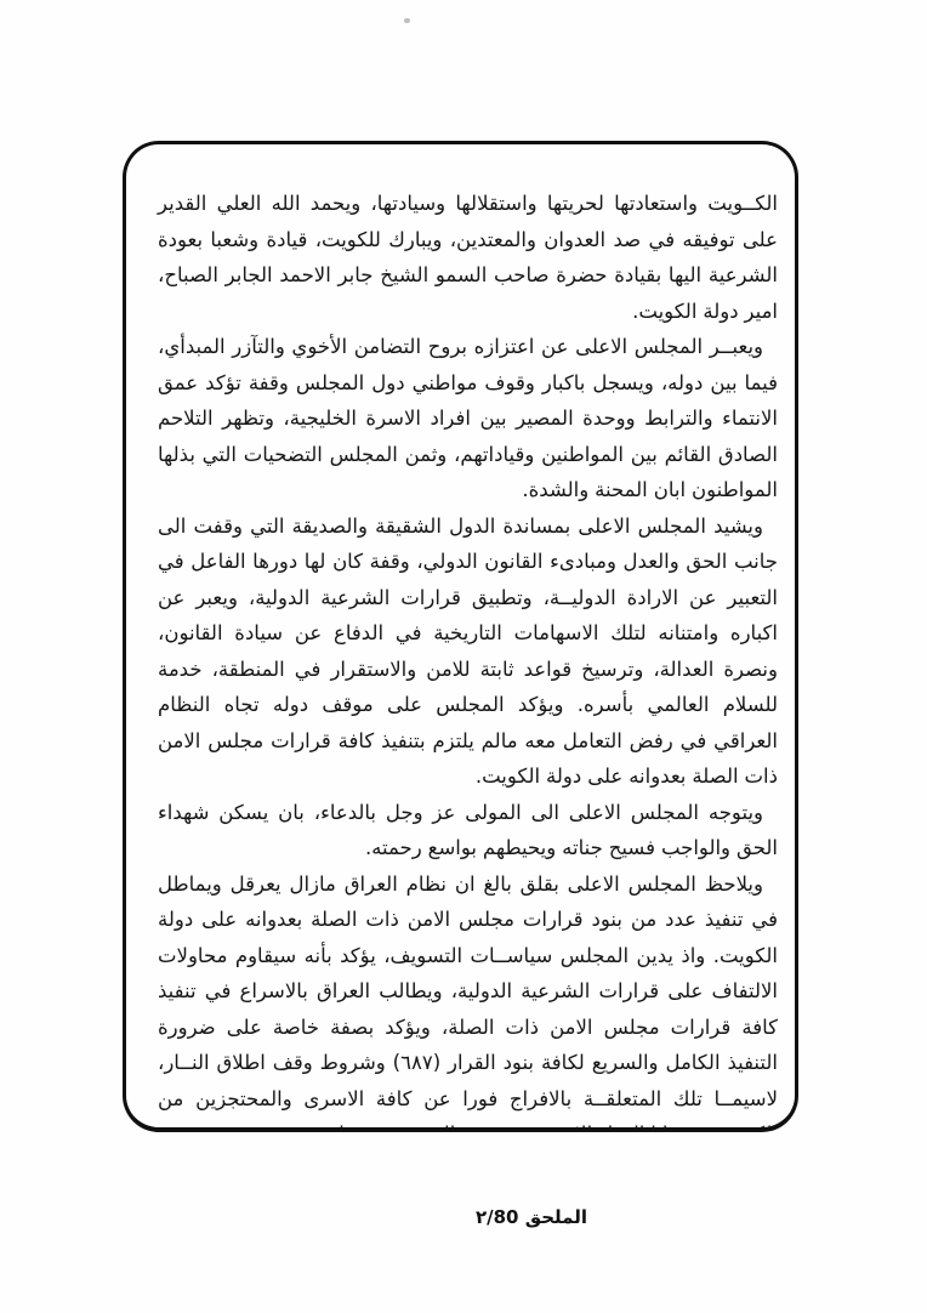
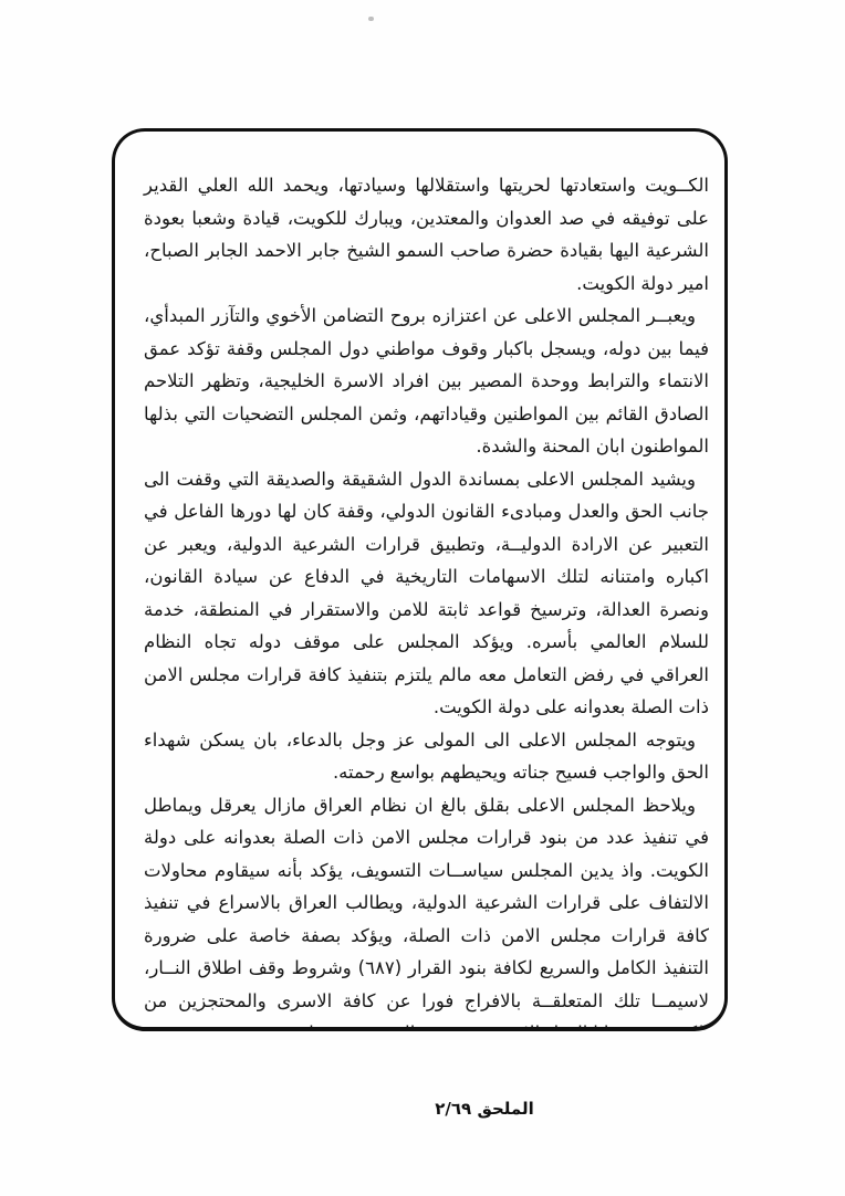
  الكــويت واستعادتها لحريتها واستقلالها وسيادتها، ويحمد الله العلي القدير على توفيقه في صد العدوان والمعتدين، ويبارك للكويت، قيادة وشعبا بعودة الشرعية اليها بقيادة حضرة صاحب السمو الشيخ جابر الاحمد الجابر الصباح، امير دولة الكويت.
  ويعبــر المجلس الاعلى عن اعتزازه بروح التضامن الأخوي والتآزر المبدأي، فيما بين دوله، ويسجل باكبار وقوف مواطني دول المجلس وقفة تؤكد عمق الانتماء والترابط ووحدة المصير بين افراد الاسرة الخليجية، وتظهر التلاحم الصادق القائم بين المواطنين وقياداتهم، وثمن المجلس التضحيات التي بذلها المواطنون ابان المحنة والشدة.
  ويشيد المجلس الاعلى بمساندة الدول الشقيقة والصديقة التي وقفت الى جانب الحق والعدل ومبادىء القانون الدولي، وقفة كان لها دورها الفاعل في التعبير عن الارادة الدوليــة، وتطبيق قرارات الشرعية الدولية، ويعبر عن اكباره وامتنانه لتلك الاسهامات التاريخية في الدفاع عن سيادة القانون، ونصرة العدالة، وترسيخ قواعد ثابتة للامن والاستقرار في المنطقة، خدمة للسلام العالمي بأسره. ويؤكد المجلس على موقف دوله تجاه النظام العراقي في رفض التعامل معه مالم يلتزم بتنفيذ كافة قرارات مجلس الامن ذات الصلة بعدوانه على دولة الكويت.
  ويتوجه المجلس الاعلى الى المولى عز وجل بالدعاء، بان يسكن شهداء الحق والواجب فسيح جناته ويحيطهم بواسع رحمته.
  ويلاحظ المجلس الاعلى بقلق بالغ ان نظام العراق مازال يعرقل ويماطل في تنفيذ عدد من بنود قرارات مجلس الامن ذات الصلة بعدوانه على دولة الكويت. واذ يدين المجلس سياســات التسويف، يؤكد بأنه سيقاوم محاولات الالتفاف على قرارات الشرعية الدولية، ويطالب العراق بالاسراع في تنفيذ كافة قرارات مجلس الامن ذات الصلة، ويؤكد بصفة خاصة على ضرورة التنفيذ الكامل والسريع لكافة بنود القرار (٦٨٧) وشروط وقف اطلاق النــار، لاسيمــا تلك المتعلقــة بالافراج فورا عن كافة الاسرى والمحتجزين من
- الملحق ٢/80
+ الملحق ٢/٦٩
